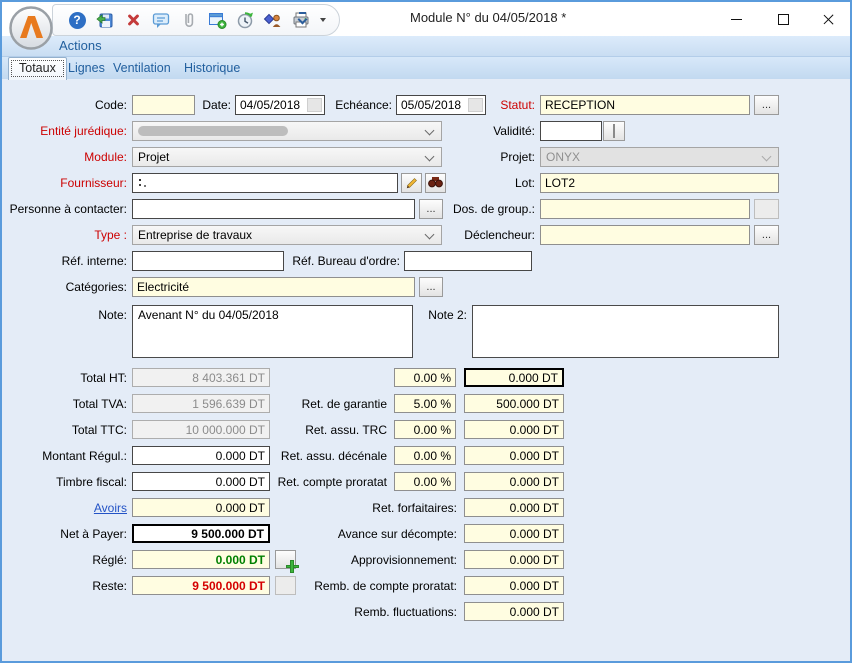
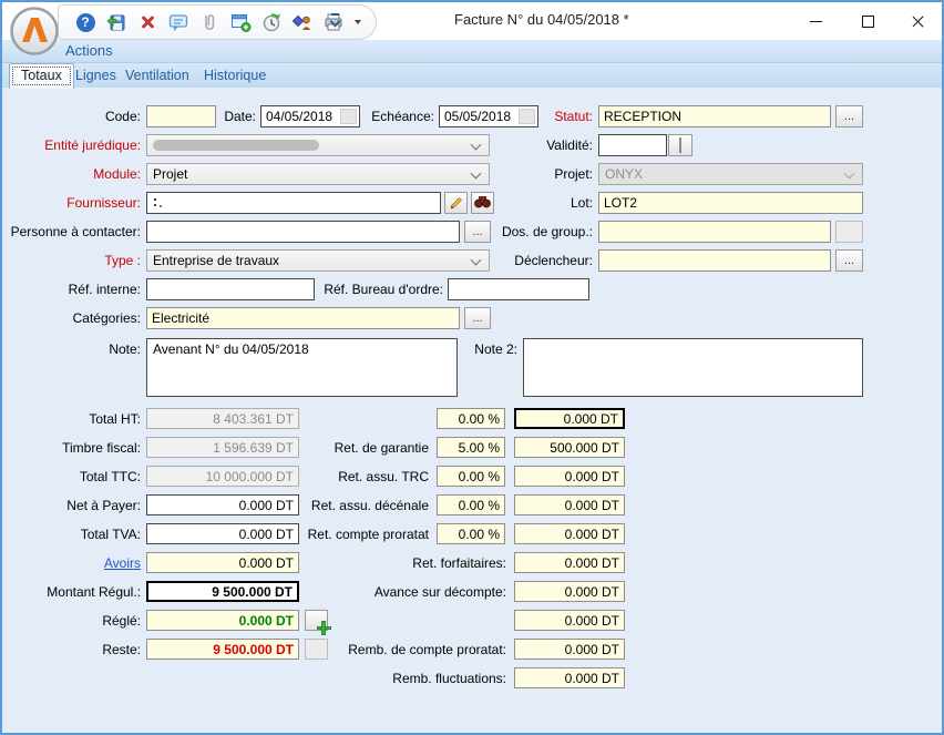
  ?
- Module N° du 04/05/2018 *
+ Facture N° du 04/05/2018 *
  Actions
  Totaux
  Lignes
  Ventilation
  Historique
  Code:
  Date:
  04/05/2018
  Echéance:
  05/05/2018
  Statut:
  RECEPTION
  ...
  Entité jurédique:
  Validité:
  Module:
  Projet
  Projet:
  ONYX
  Fournisseur:
  Lot:
  LOT2
  Personne à contacter:
  ...
  Dos. de group.:
  Type :
  Entreprise de travaux
  Déclencheur:
  ...
  Réf. interne:
  Réf. Bureau d'ordre:
  Catégories:
  Electricité
  ...
  Note:
  Avenant N° du 04/05/2018
  Note 2:
  Total HT:
  8 403.361 DT
- Total TVA:
+ Timbre fiscal:
  1 596.639 DT
  Total TTC:
  10 000.000 DT
- Montant Régul.:
+ Net à Payer:
  0.000 DT
- Timbre fiscal:
+ Total TVA:
  0.000 DT
  Avoirs
  0.000 DT
- Net à Payer:
+ Montant Régul.:
  9 500.000 DT
  Réglé:
  0.000 DT
  Reste:
  9 500.000 DT
  0.00 %
  0.000 DT
  Ret. de garantie
  5.00 %
  500.000 DT
  Ret. assu. TRC
  0.00 %
  0.000 DT
  Ret. assu. décénale
  0.00 %
  0.000 DT
  Ret. compte proratat
  0.00 %
  0.000 DT
  Ret. forfaitaires:
  0.000 DT
  Avance sur décompte:
  0.000 DT
- Approvisionnement:
  0.000 DT
  Remb. de compte proratat:
  0.000 DT
  Remb. fluctuations:
  0.000 DT
